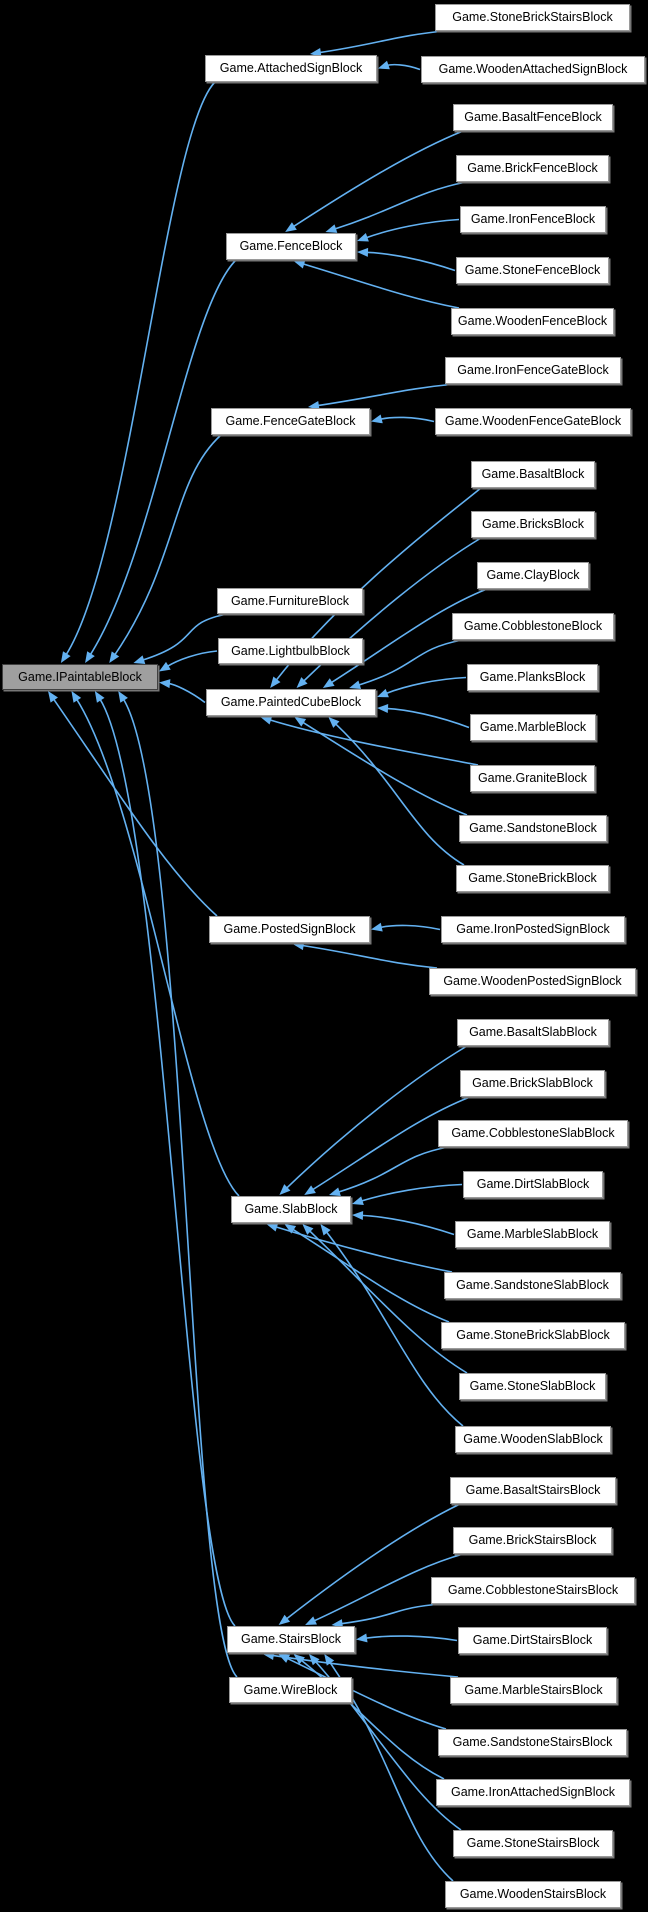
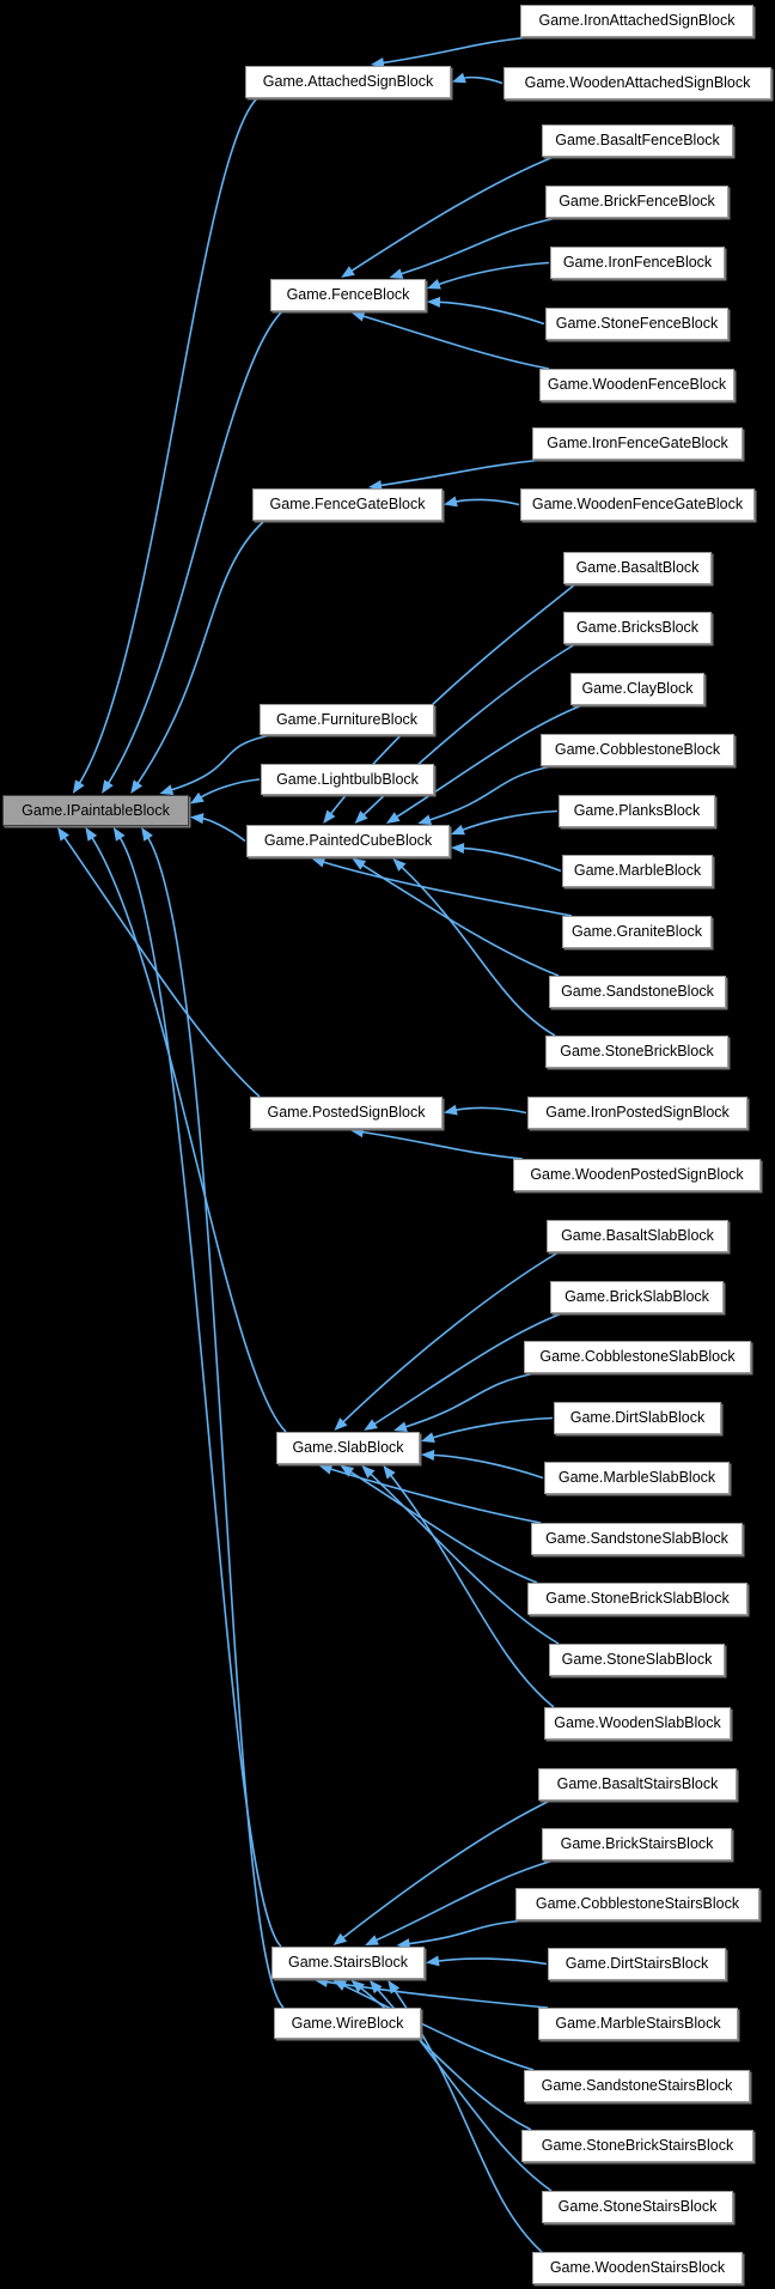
  Game.IPaintableBlock
  Game.AttachedSignBlock
  Game.FenceBlock
  Game.FenceGateBlock
  Game.FurnitureBlock
  Game.LightbulbBlock
  Game.PaintedCubeBlock
  Game.PostedSignBlock
  Game.SlabBlock
  Game.StairsBlock
  Game.WireBlock
- Game.StoneBrickStairsBlock
+ Game.IronAttachedSignBlock
  Game.WoodenAttachedSignBlock
  Game.BasaltFenceBlock
  Game.BrickFenceBlock
  Game.IronFenceBlock
  Game.StoneFenceBlock
  Game.WoodenFenceBlock
  Game.IronFenceGateBlock
  Game.WoodenFenceGateBlock
  Game.BasaltBlock
  Game.BricksBlock
  Game.ClayBlock
  Game.CobblestoneBlock
  Game.PlanksBlock
  Game.MarbleBlock
  Game.GraniteBlock
  Game.SandstoneBlock
  Game.StoneBrickBlock
  Game.IronPostedSignBlock
  Game.WoodenPostedSignBlock
  Game.BasaltSlabBlock
  Game.BrickSlabBlock
  Game.CobblestoneSlabBlock
  Game.DirtSlabBlock
  Game.MarbleSlabBlock
  Game.SandstoneSlabBlock
  Game.StoneBrickSlabBlock
  Game.StoneSlabBlock
  Game.WoodenSlabBlock
  Game.BasaltStairsBlock
  Game.BrickStairsBlock
  Game.CobblestoneStairsBlock
  Game.DirtStairsBlock
  Game.MarbleStairsBlock
  Game.SandstoneStairsBlock
- Game.IronAttachedSignBlock
+ Game.StoneBrickStairsBlock
  Game.StoneStairsBlock
  Game.WoodenStairsBlock
